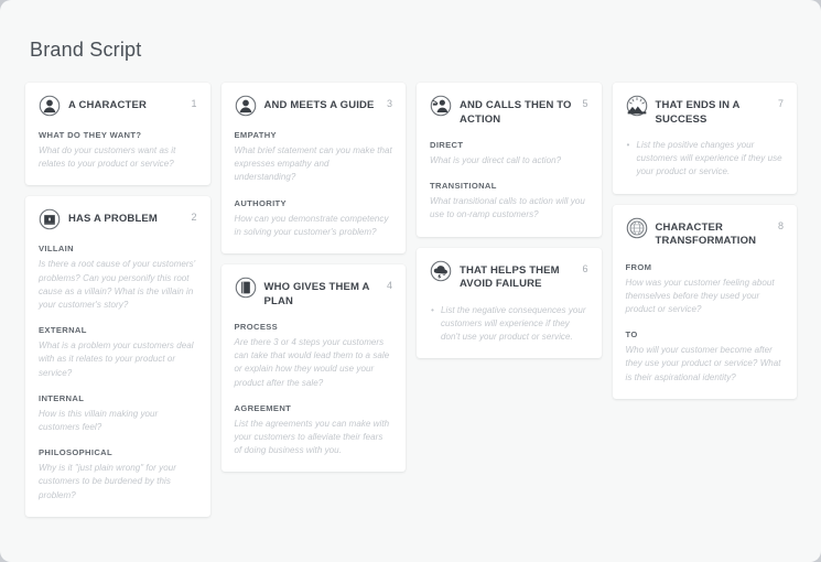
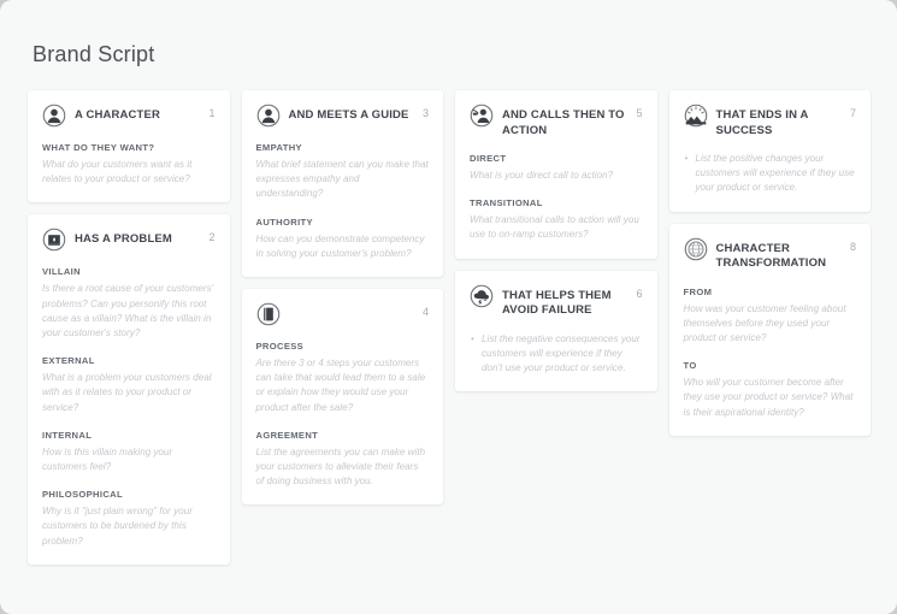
  Brand Script
  A CHARACTER
  1
  WHAT DO THEY WANT?
  What do your customers want as it relates to your product or service?
  HAS A PROBLEM
  2
  VILLAIN
  Is there a root cause of your customers' problems? Can you personify this root cause as a villain? What is the villain in your customer's story?
  EXTERNAL
  What is a problem your customers deal with as it relates to your product or service?
  INTERNAL
  How is this villain making your customers feel?
  PHILOSOPHICAL
  Why is it "just plain wrong" for your customers to be burdened by this problem?
  AND MEETS A GUIDE
  3
  EMPATHY
  What brief statement can you make that expresses empathy and understanding?
  AUTHORITY
  How can you demonstrate competency in solving your customer's problem?
- WHO GIVES THEM A PLAN
  4
  PROCESS
  Are there 3 or 4 steps your customers can take that would lead them to a sale or explain how they would use your product after the sale?
  AGREEMENT
  List the agreements you can make with your customers to alleviate their fears of doing business with you.
  AND CALLS THEN TO ACTION
  5
  DIRECT
  What is your direct call to action?
  TRANSITIONAL
  What transitional calls to action will you use to on-ramp customers?
  THAT HELPS THEM AVOID FAILURE
  6
  List the negative consequences your customers will experience if they don't use your product or service.
  THAT ENDS IN A SUCCESS
  7
  List the positive changes your customers will experience if they use your product or service.
  CHARACTER TRANSFORMATION
  8
  FROM
  How was your customer feeling about themselves before they used your product or service?
  TO
  Who will your customer become after they use your product or service? What is their aspirational identity?
